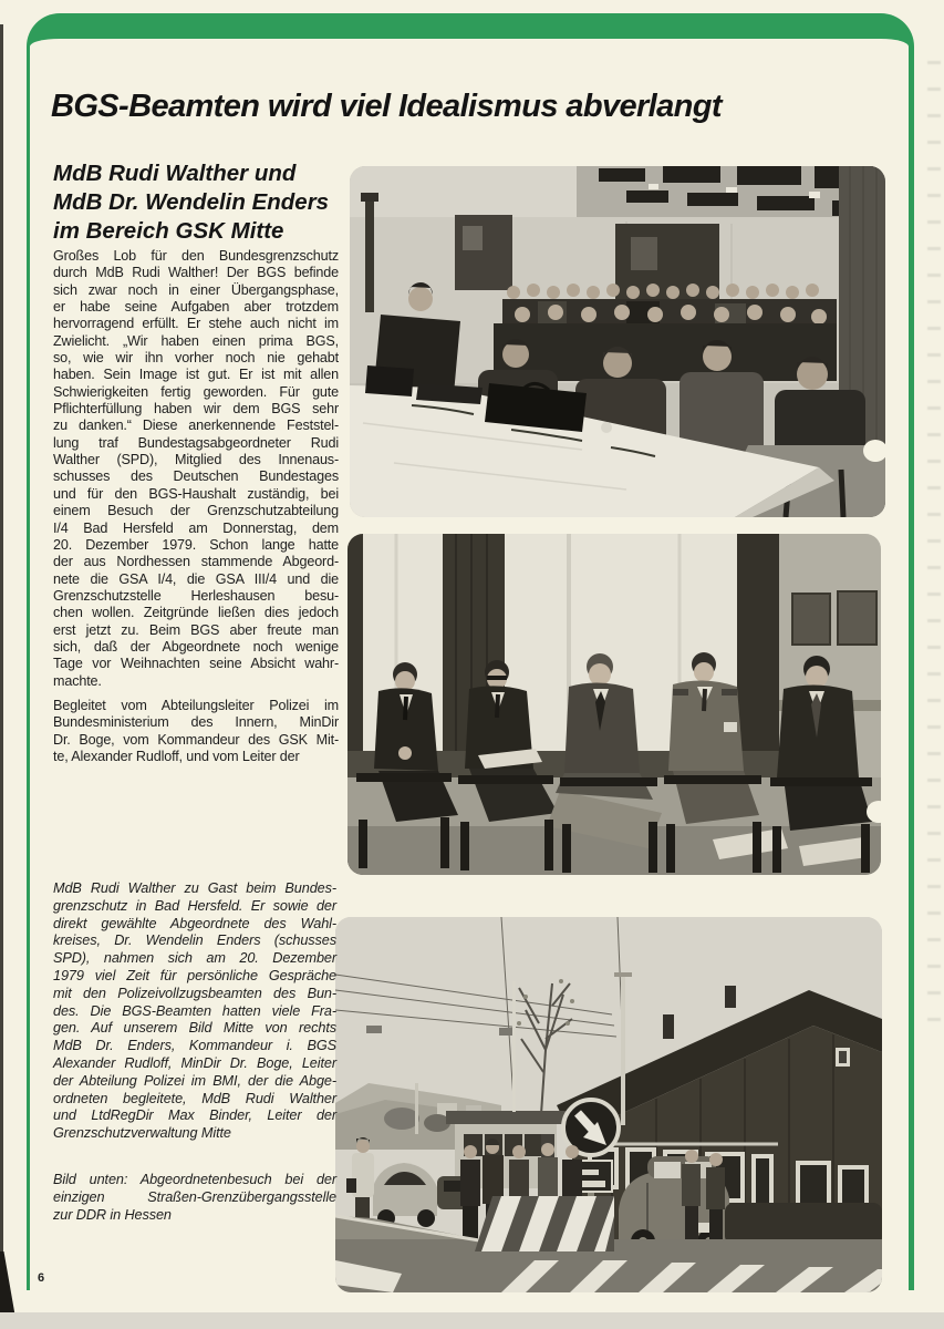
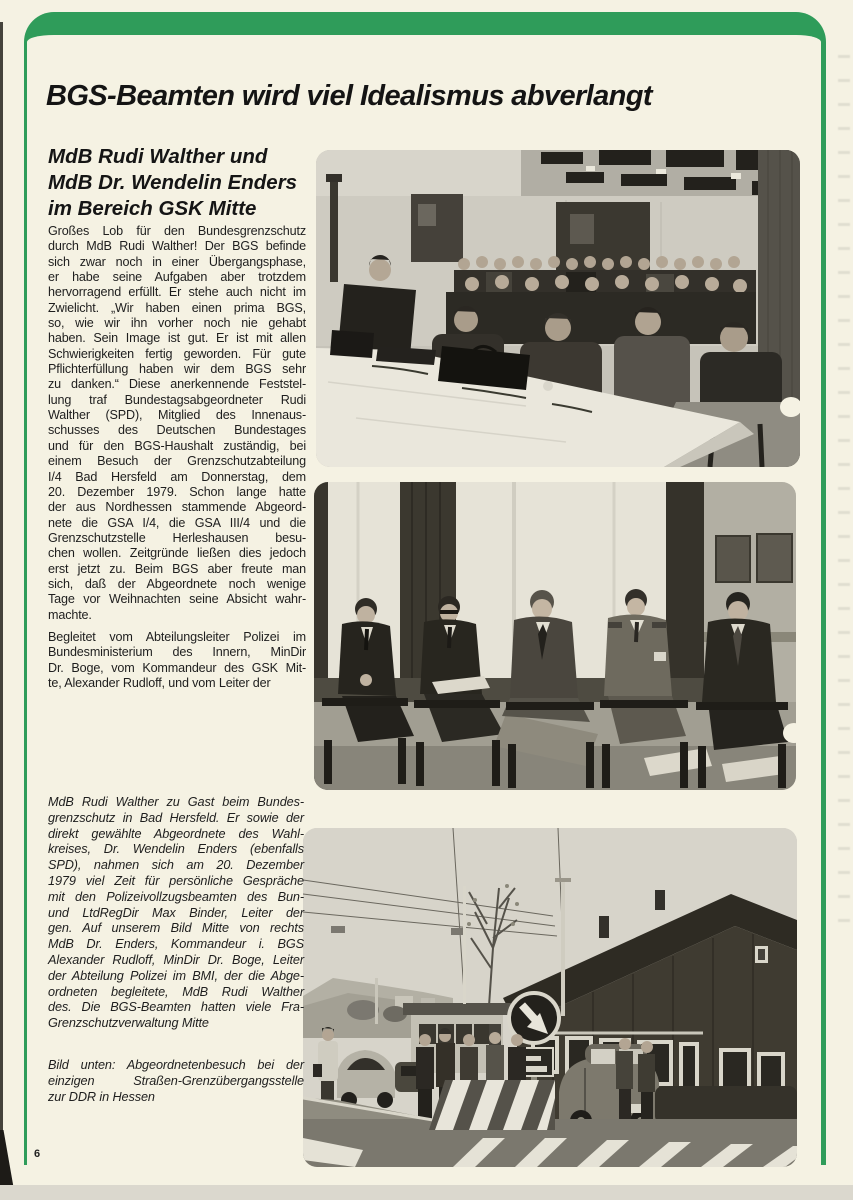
  BGS-Beamten wird viel Idealismus abverlangt
  MdB Rudi Walther und
  MdB Dr. Wendelin Enders
  im Bereich GSK Mitte
  Großes Lob für den Bundesgrenzschutz
  durch MdB Rudi Walther! Der BGS befinde
  sich zwar noch in einer Übergangsphase,
  er habe seine Aufgaben aber trotzdem
  hervorragend erfüllt. Er stehe auch nicht im
  Zwielicht. „Wir haben einen prima BGS,
  so, wie wir ihn vorher noch nie gehabt
  haben. Sein Image ist gut. Er ist mit allen
  Schwierigkeiten fertig geworden. Für gute
  Pflichterfüllung haben wir dem BGS sehr
  zu danken.“ Diese anerkennende Feststel-
  lung traf Bundestagsabgeordneter Rudi
  Walther (SPD), Mitglied des Innenaus-
  schusses des Deutschen Bundestages
  und für den BGS-Haushalt zuständig, bei
  einem Besuch der Grenzschutzabteilung
  I/4 Bad Hersfeld am Donnerstag, dem
  20. Dezember 1979. Schon lange hatte
  der aus Nordhessen stammende Abgeord-
  nete die GSA I/4, die GSA III/4 und die
  Grenzschutzstelle Herleshausen besu-
  chen wollen. Zeitgründe ließen dies jedoch
  erst jetzt zu. Beim BGS aber freute man
  sich, daß der Abgeordnete noch wenige
  Tage vor Weihnachten seine Absicht wahr-
  machte.
  Begleitet vom Abteilungsleiter Polizei im
  Bundesministerium des Innern, MinDir
  Dr. Boge, vom Kommandeur des GSK Mit-
  te, Alexander Rudloff, und vom Leiter der
  MdB Rudi Walther zu Gast beim Bundes-
  grenzschutz in Bad Hersfeld. Er sowie der
  direkt gewählte Abgeordnete des Wahl-
- kreises, Dr. Wendelin Enders (schusses
+ kreises, Dr. Wendelin Enders (ebenfalls
  SPD), nahmen sich am 20. Dezember
  1979 viel Zeit für persönliche Gespräche
  mit den Polizeivollzugsbeamten des Bun-
- des. Die BGS-Beamten hatten viele Fra-
+ und LtdRegDir Max Binder, Leiter der
  gen. Auf unserem Bild Mitte von rechts
  MdB Dr. Enders, Kommandeur i. BGS
  Alexander Rudloff, MinDir Dr. Boge, Leiter
  der Abteilung Polizei im BMI, der die Abge-
  ordneten begleitete, MdB Rudi Walther
- und LtdRegDir Max Binder, Leiter der
+ des. Die BGS-Beamten hatten viele Fra-
  Grenzschutzverwaltung Mitte
  Bild unten: Abgeordnetenbesuch bei der
  einzigen Straßen-Grenzübergangsstelle
  zur DDR in Hessen
  6
